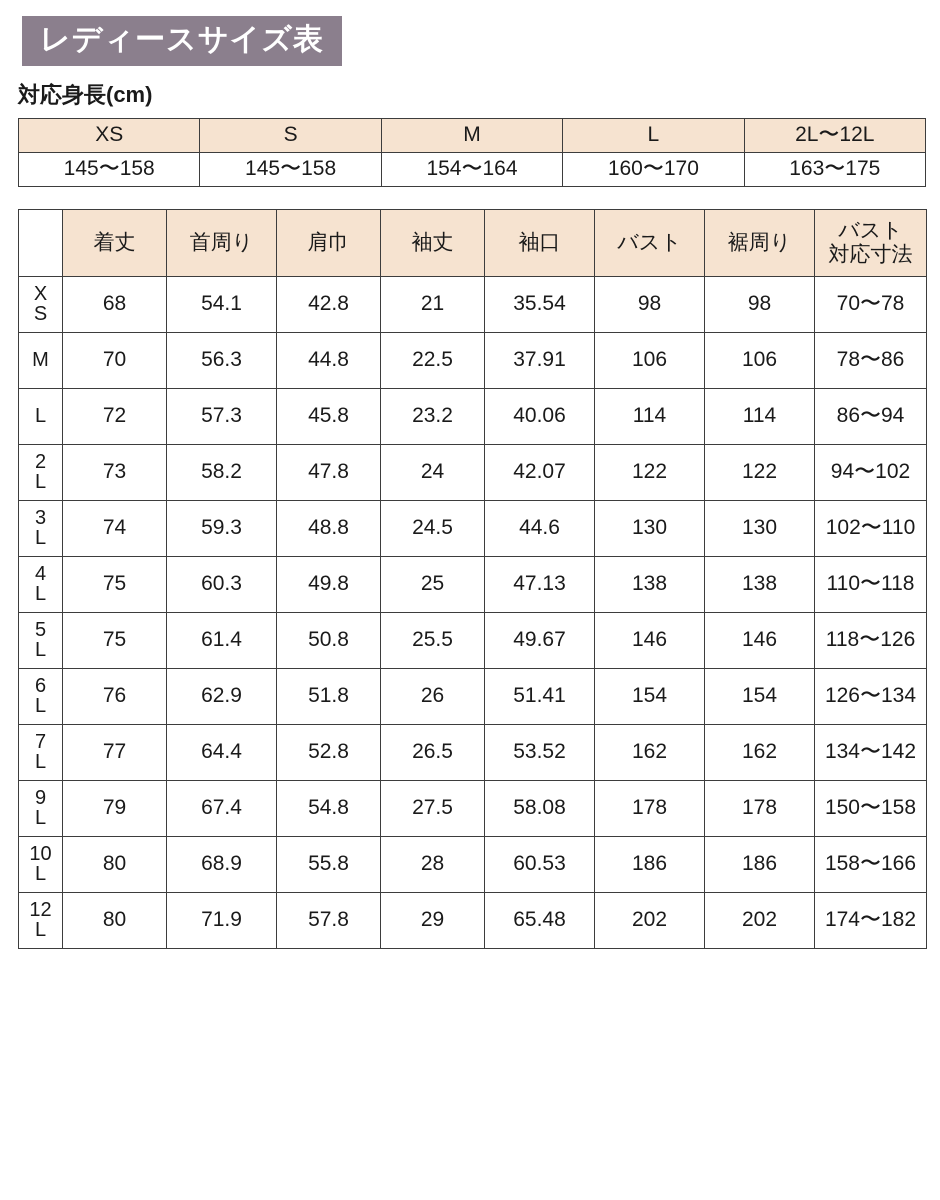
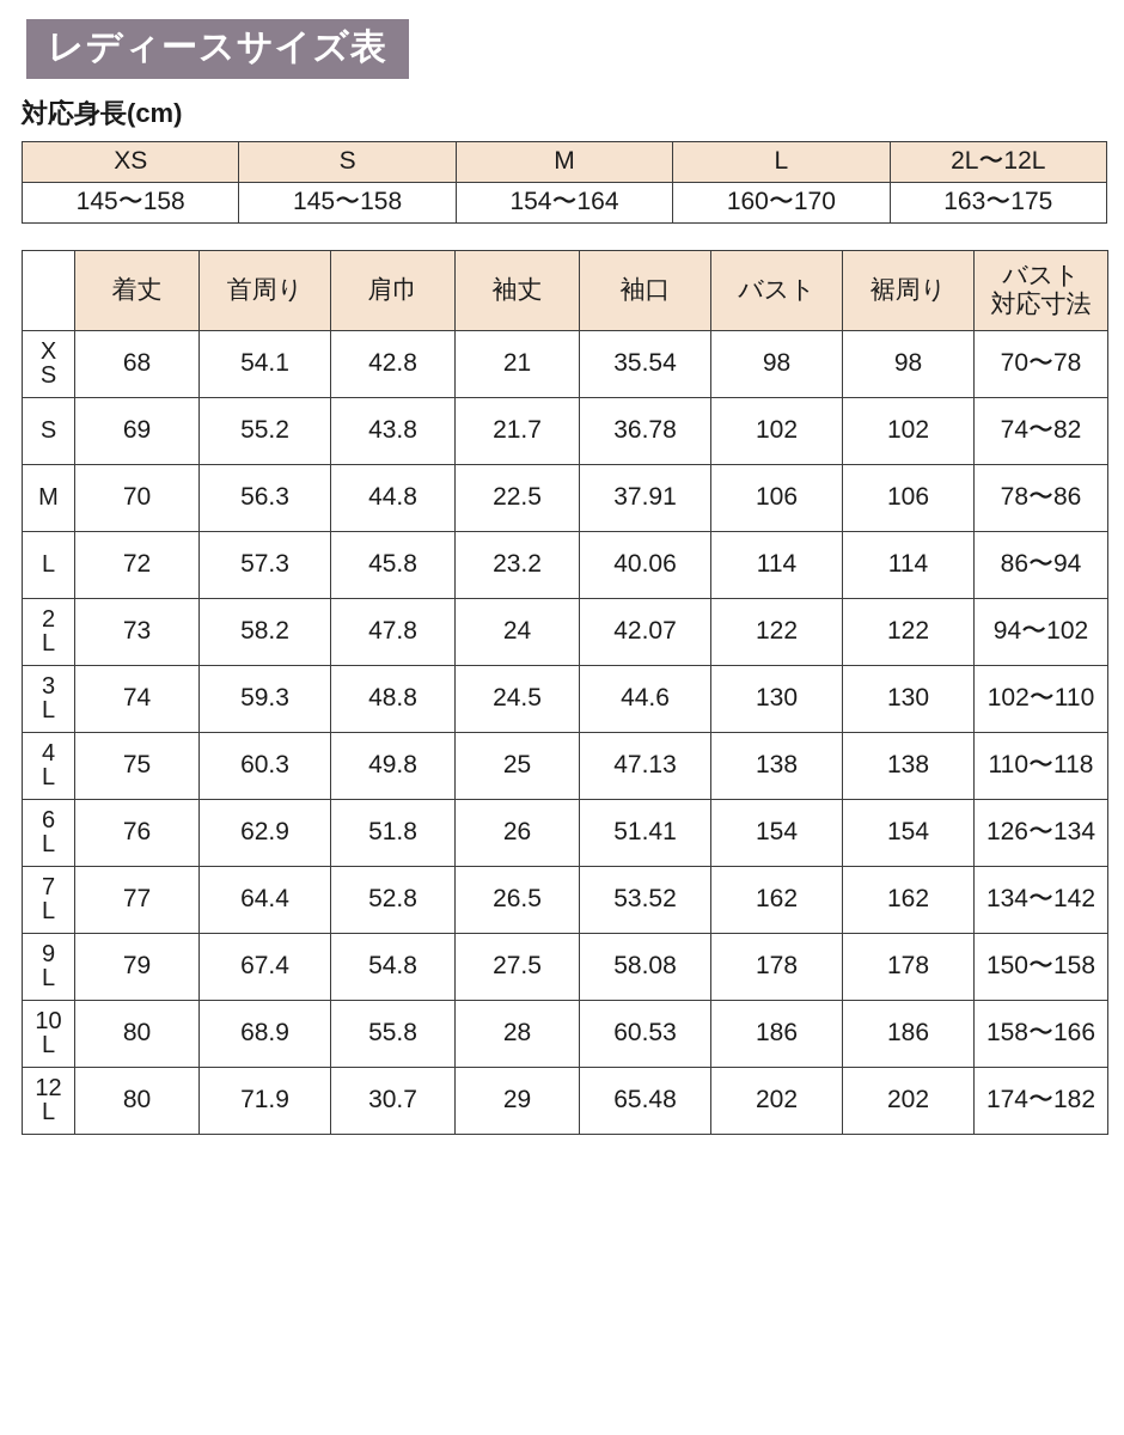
  レディースサイズ表
  対応身長(cm)
  XS	S	M	L	2L〜12L
  145〜158	145〜158	154〜164	160〜170	163〜175
  	着丈	首周り	肩巾	袖丈	袖口	バスト	裾周り	バスト 対応寸法
  X S	68	54.1	42.8	21	35.54	98	98	70〜78
+ S	69	55.2	43.8	21.7	36.78	102	102	74〜82
  M	70	56.3	44.8	22.5	37.91	106	106	78〜86
  L	72	57.3	45.8	23.2	40.06	114	114	86〜94
  2 L	73	58.2	47.8	24	42.07	122	122	94〜102
  3 L	74	59.3	48.8	24.5	44.6	130	130	102〜110
  4 L	75	60.3	49.8	25	47.13	138	138	110〜118
- 5 L	75	61.4	50.8	25.5	49.67	146	146	118〜126
  6 L	76	62.9	51.8	26	51.41	154	154	126〜134
  7 L	77	64.4	52.8	26.5	53.52	162	162	134〜142
  9 L	79	67.4	54.8	27.5	58.08	178	178	150〜158
  10 L	80	68.9	55.8	28	60.53	186	186	158〜166
- 12 L	80	71.9	57.8	29	65.48	202	202	174〜182
+ 12 L	80	71.9	30.7	29	65.48	202	202	174〜182
